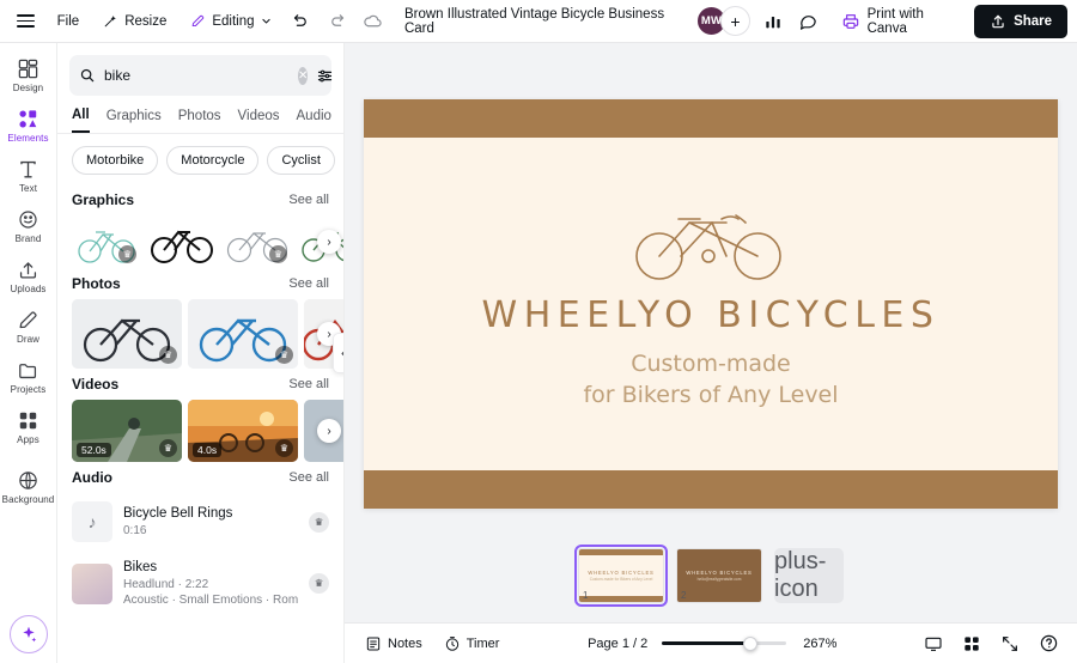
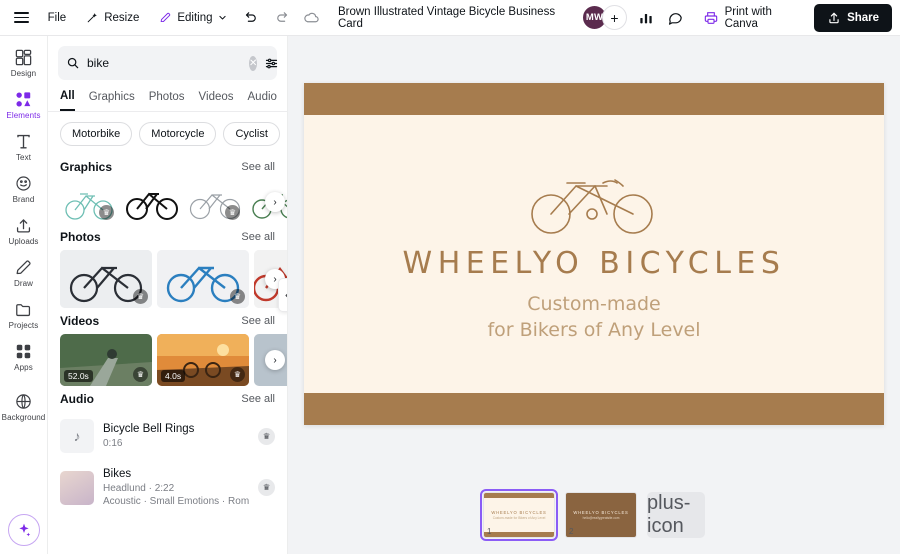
  File
  Resize
  Editing
  Brown Illustrated Vintage Bicycle Business Card
  MW
  +
  Print with Canva
  Share
  Design
  Elements
  Text
  Brand
  Uploads
  Draw
  Projects
  Apps
  Background
  bike
  ✕
  All
  Graphics
  Photos
  Videos
  Audio
  Motorbike
  Motorcycle
  Cyclist
  Graphics
  See all
  ♛
  ♛
  ›
  Photos
  See all
  ♛
  ♛
  ›
  Videos
  See all
  52.0s
  ♛
  4.0s
  ♛
  ›
  Audio
  See all
  ♪
  Bicycle Bell Rings
  0:16
  ♛
  Bikes
  Headlund · 2:22
  Acoustic · Small Emotions · Rom
  ♛
  WHEELYO BICYCLES
  Custom-made
  for Bikers of Any Level
  1
  2
  plus-icon
- Notes
- Timer
- Page 1 / 2
- 267%
